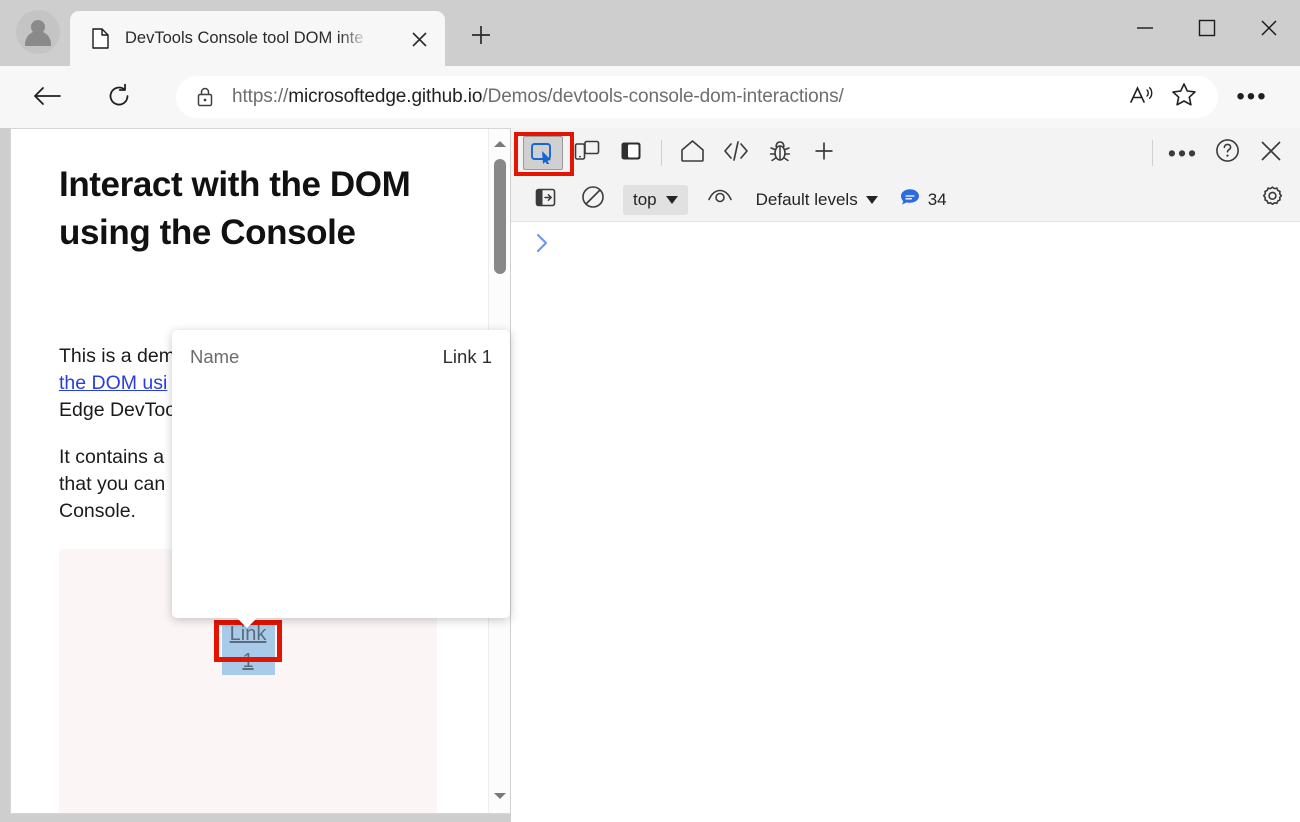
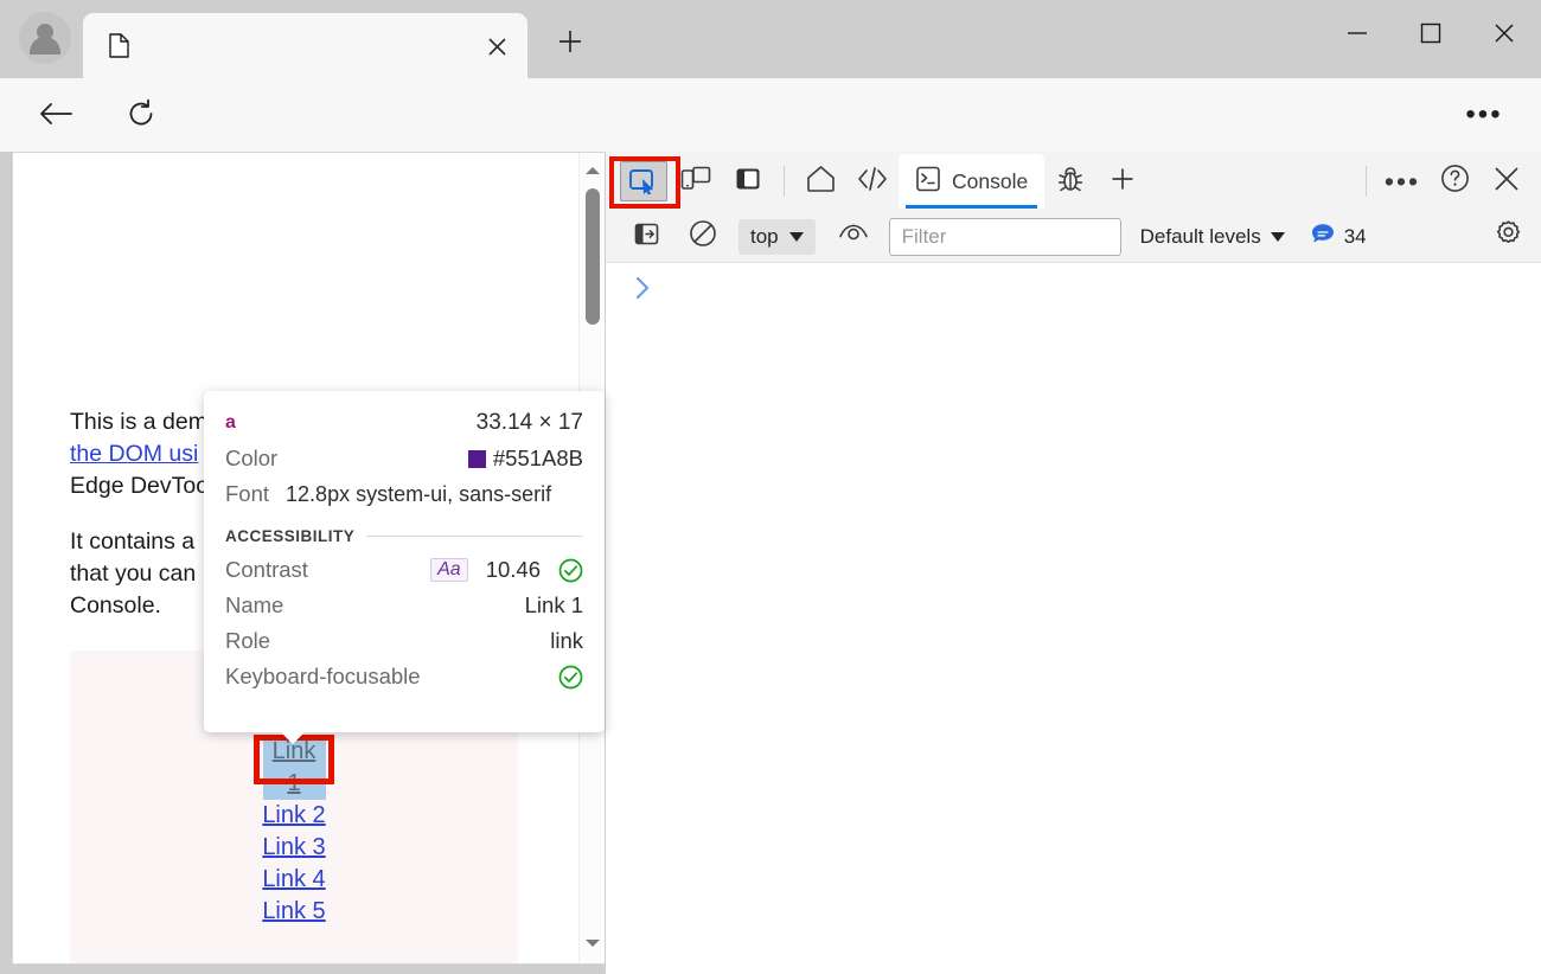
- DevTools Console tool DOM inte
- https://microsoftedge.github.io/Demos/devtools-console-dom-interactions/
  •••
- Interact with the DOM using the Console
  This is a dem
  the DOM usi
  Edge DevToo
  It contains a
  that you can
  Console.
  Link 1
+ Link 2
+ Link 3
+ Link 4
+ Link 5
+ a
+ 33.14 × 17
+ Color
+ #551A8B
+ Font
+ 12.8px system-ui, sans-serif
+ ACCESSIBILITY
+ Contrast
+ Aa
+ 10.46
  Name
  Link 1
+ Role
+ link
+ Keyboard-focusable
+ Console
  •••
  top
+ Filter
  Default levels
  34
